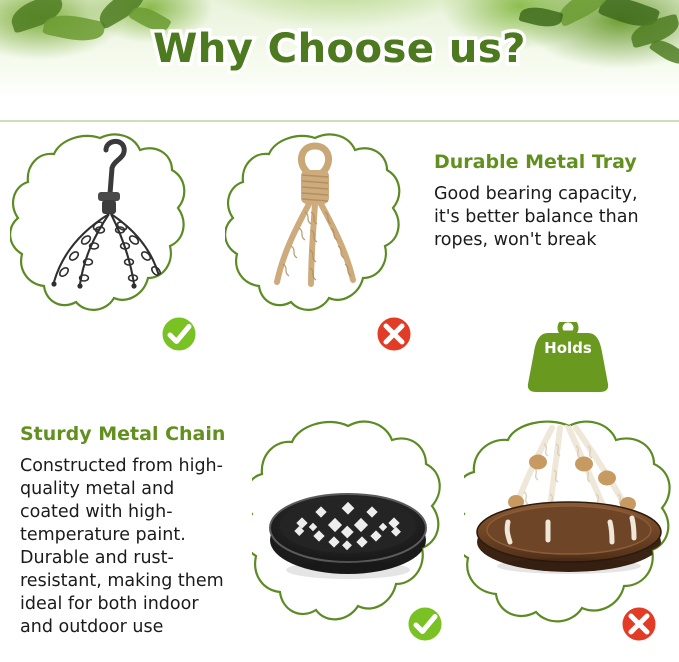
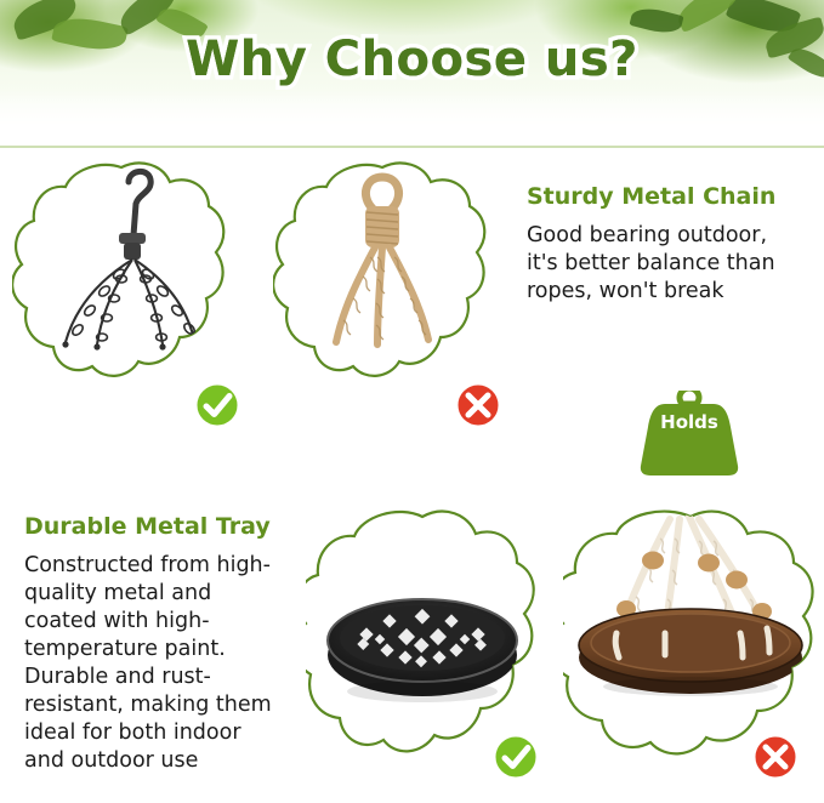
  Why Choose us?
- Durable Metal Tray
+ Sturdy Metal Chain
- Good bearing capacity, it's better balance than ropes, won't break
+ Good bearing outdoor, it's better balance than ropes, won't break
  Holds
- Sturdy Metal Chain
+ Durable Metal Tray
  Constructed from high-quality metal and coated with high-temperature paint. Durable and rust-resistant, making them ideal for both indoor and outdoor use
